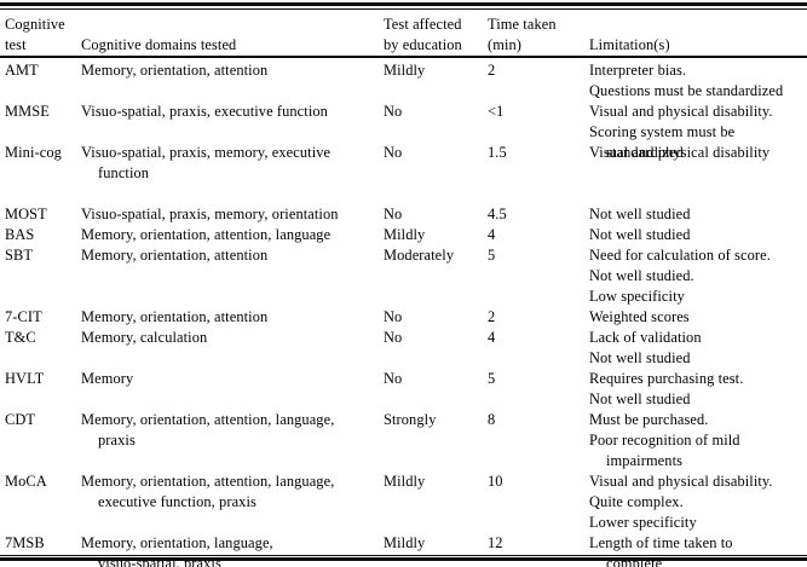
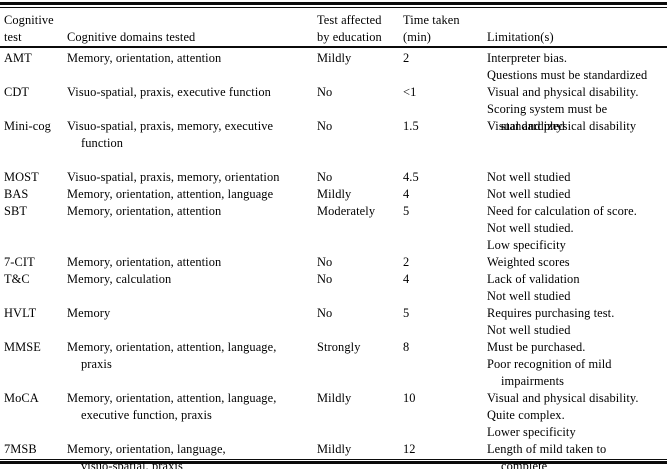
  Cognitive
  test
  Cognitive domains tested
  Test affected
  by education
  Time taken
  (min)
  Limitation(s)
  AMT
  Memory, orientation, attention
  Mildly
  2
  Interpreter bias.
  Questions must be standardized
- MMSE
+ CDT
  Visuo-spatial, praxis, executive function
  No
  <1
  Visual and physical disability.
  Scoring system must be
  standardized
  Mini-cog
  Visuo-spatial, praxis, memory, executive
  function
  No
  1.5
  Visual and physical disability
  MOST
  Visuo-spatial, praxis, memory, orientation
  No
  4.5
  Not well studied
  BAS
  Memory, orientation, attention, language
  Mildly
  4
  Not well studied
  SBT
  Memory, orientation, attention
  Moderately
  5
  Need for calculation of score.
  Not well studied.
  Low specificity
  7-CIT
  Memory, orientation, attention
  No
  2
  Weighted scores
  T&C
  Memory, calculation
  No
  4
  Lack of validation
  Not well studied
  HVLT
  Memory
  No
  5
  Requires purchasing test.
  Not well studied
- CDT
+ MMSE
  Memory, orientation, attention, language,
  praxis
  Strongly
  8
  Must be purchased.
  Poor recognition of mild
  impairments
  MoCA
  Memory, orientation, attention, language,
  executive function, praxis
  Mildly
  10
  Visual and physical disability.
  Quite complex.
  Lower specificity
  7MSB
  Memory, orientation, language,
  visuo-spatial, praxis
  Mildly
  12
- Length of time taken to
+ Length of mild taken to
  complete
